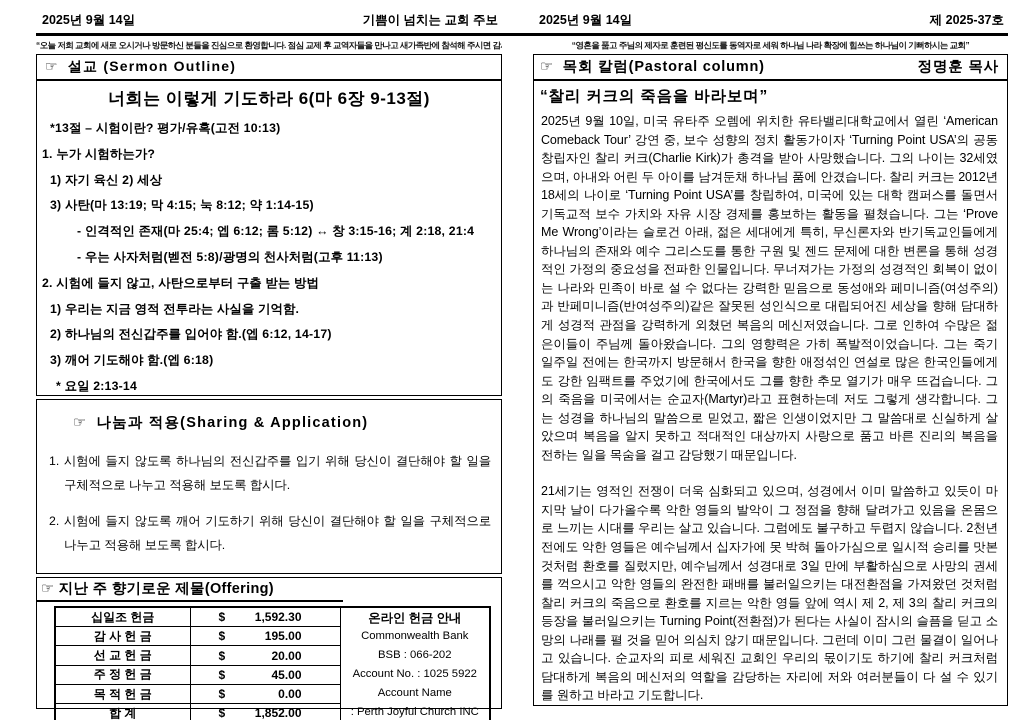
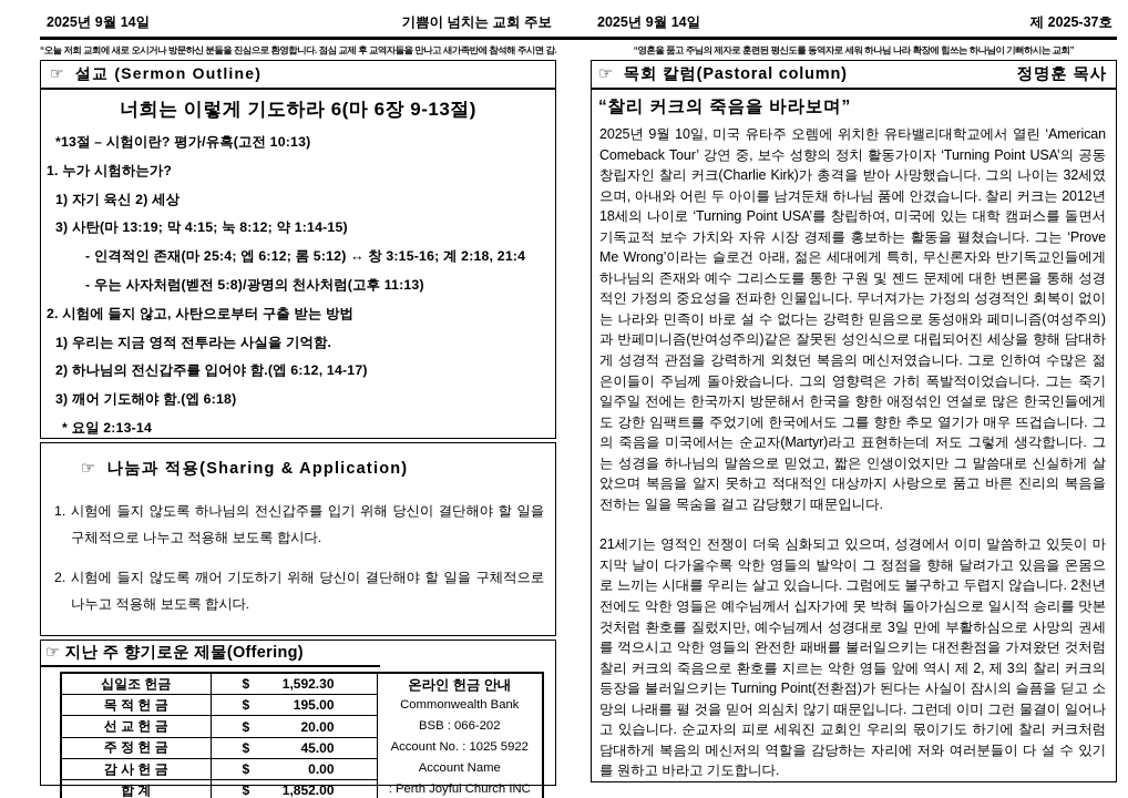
  2025년 9월 14일
  기쁨이 넘치는 교회 주보
  “오늘 저희 교회에 새로 오시거나 방문하신 분들을 진심으로 환영합니다. 점심 교제 후 교역자들을 만나고 새가족반에 참석해 주시면 감
  ☞ 설교 (Sermon Outline)
  너희는 이렇게 기도하라 6(마 6장 9-13절)
  *13절 – 시험이란? 평가/유혹(고전 10:13)
  1. 누가 시험하는가?
  1) 자기 육신 2) 세상
  3) 사탄(마 13:19; 막 4:15; 눅 8:12; 약 1:14-15)
  - 인격적인 존재(마 25:4; 엡 6:12; 롬 5:12) ↔ 창 3:15-16; 계 2:18, 21:4
  - 우는 사자처럼(벧전 5:8)/광명의 천사처럼(고후 11:13)
  2. 시험에 들지 않고, 사탄으로부터 구출 받는 방법
  1) 우리는 지금 영적 전투라는 사실을 기억함.
  2) 하나님의 전신갑주를 입어야 함.(엡 6:12, 14-17)
  3) 깨어 기도해야 함.(엡 6:18)
  * 요일 2:13-14
  ☞ 나눔과 적용(Sharing & Application)
  1. 시험에 들지 않도록 하나님의 전신갑주를 입기 위해 당신이 결단해야 할 일을 구체적으로 나누고 적용해 보도록 합시다.
  2. 시험에 들지 않도록 깨어 기도하기 위해 당신이 결단해야 할 일을 구체적으로 나누고 적용해 보도록 합시다.
  ☞ 지난 주 향기로운 제물(Offering)
  십일조 헌금	$ 1,592.30	온라인 헌금 안내 Commonwealth Bank BSB : 066-202 Account No. : 1025 5922 Account Name : Perth Joyful Church INC
- 감 사 헌 금	$ 195.00
+ 목 적 헌 금	$ 195.00
  선 교 헌 금	$ 20.00
  주 정 헌 금	$ 45.00
- 목 적 헌 금	$ 0.00
+ 감 사 헌 금	$ 0.00
  합 계	$ 1,852.00
  2025년 9월 14일
  제 2025-37호
  “영혼을 품고 주님의 제자로 훈련된 평신도를 동역자로 세워 하나님 나라 확장에 힘쓰는 하나님이 기뻐하시는 교회”
  ☞ 목회 칼럼(Pastoral column)
  정명훈 목사
  “찰리 커크의 죽음을 바라보며”
  2025년 9월 10일, 미국 유타주 오렘에 위치한 유타밸리대학교에서 열린 ‘American Comeback Tour’ 강연 중, 보수 성향의 정치 활동가이자 ‘Turning Point USA’의 공동 창립자인 찰리 커크(Charlie Kirk)가 총격을 받아 사망했습니다. 그의 나이는 32세였으며, 아내와 어린 두 아이를 남겨둔채 하나님 품에 안겼습니다. 찰리 커크는 2012년 18세의 나이로 ‘Turning Point USA’를 창립하여, 미국에 있는 대학 캠퍼스를 돌면서 기독교적 보수 가치와 자유 시장 경제를 홍보하는 활동을 펼쳤습니다. 그는 ‘Prove Me Wrong’이라는 슬로건 아래, 젊은 세대에게 특히, 무신론자와 반기독교인들에게 하나님의 존재와 예수 그리스도를 통한 구원 및 젠드 문제에 대한 변론을 통해 성경적인 가정의 중요성을 전파한 인물입니다. 무너져가는 가정의 성경적인 회복이 없이는 나라와 민족이 바로 설 수 없다는 강력한 믿음으로 동성애와 페미니즘(여성주의)과 반페미니즘(반여성주의)같은 잘못된 성인식으로 대립되어진 세상을 향해 담대하게 성경적 관점을 강력하게 외쳤던 복음의 메신저였습니다. 그로 인하여 수많은 젊은이들이 주님께 돌아왔습니다. 그의 영향력은 가히 폭발적이었습니다. 그는 죽기 일주일 전에는 한국까지 방문해서 한국을 향한 애정섞인 연설로 많은 한국인들에게도 강한 임팩트를 주었기에 한국에서도 그를 향한 추모 열기가 매우 뜨겁습니다. 그의 죽음을 미국에서는 순교자(Martyr)라고 표현하는데 저도 그렇게 생각합니다. 그는 성경을 하나님의 말씀으로 믿었고, 짧은 인생이었지만 그 말씀대로 신실하게 살았으며 복음을 알지 못하고 적대적인 대상까지 사랑으로 품고 바른 진리의 복음을 전하는 일을 목숨을 걸고 감당했기 때문입니다.
  21세기는 영적인 전쟁이 더욱 심화되고 있으며, 성경에서 이미 말씀하고 있듯이 마지막 날이 다가올수록 악한 영들의 발악이 그 정점을 향해 달려가고 있음을 온몸으로 느끼는 시대를 우리는 살고 있습니다. 그럼에도 불구하고 두렵지 않습니다. 2천년 전에도 악한 영들은 예수님께서 십자가에 못 박혀 돌아가심으로 일시적 승리를 맛본 것처럼 환호를 질렀지만, 예수님께서 성경대로 3일 만에 부활하심으로 사망의 권세를 꺽으시고 악한 영들의 완전한 패배를 불러일으키는 대전환점을 가져왔던 것처럼 찰리 커크의 죽음으로 환호를 지르는 악한 영들 앞에 역시 제 2, 제 3의 찰리 커크의 등장을 불러일으키는 Turning Point(전환점)가 된다는 사실이 잠시의 슬픔을 딛고 소망의 나래를 펼 것을 믿어 의심치 않기 때문입니다. 그런데 이미 그런 물결이 일어나고 있습니다. 순교자의 피로 세워진 교회인 우리의 몫이기도 하기에 찰리 커크처럼 담대하게 복음의 메신저의 역할을 감당하는 자리에 저와 여러분들이 다 설 수 있기를 원하고 바라고 기도합니다.
